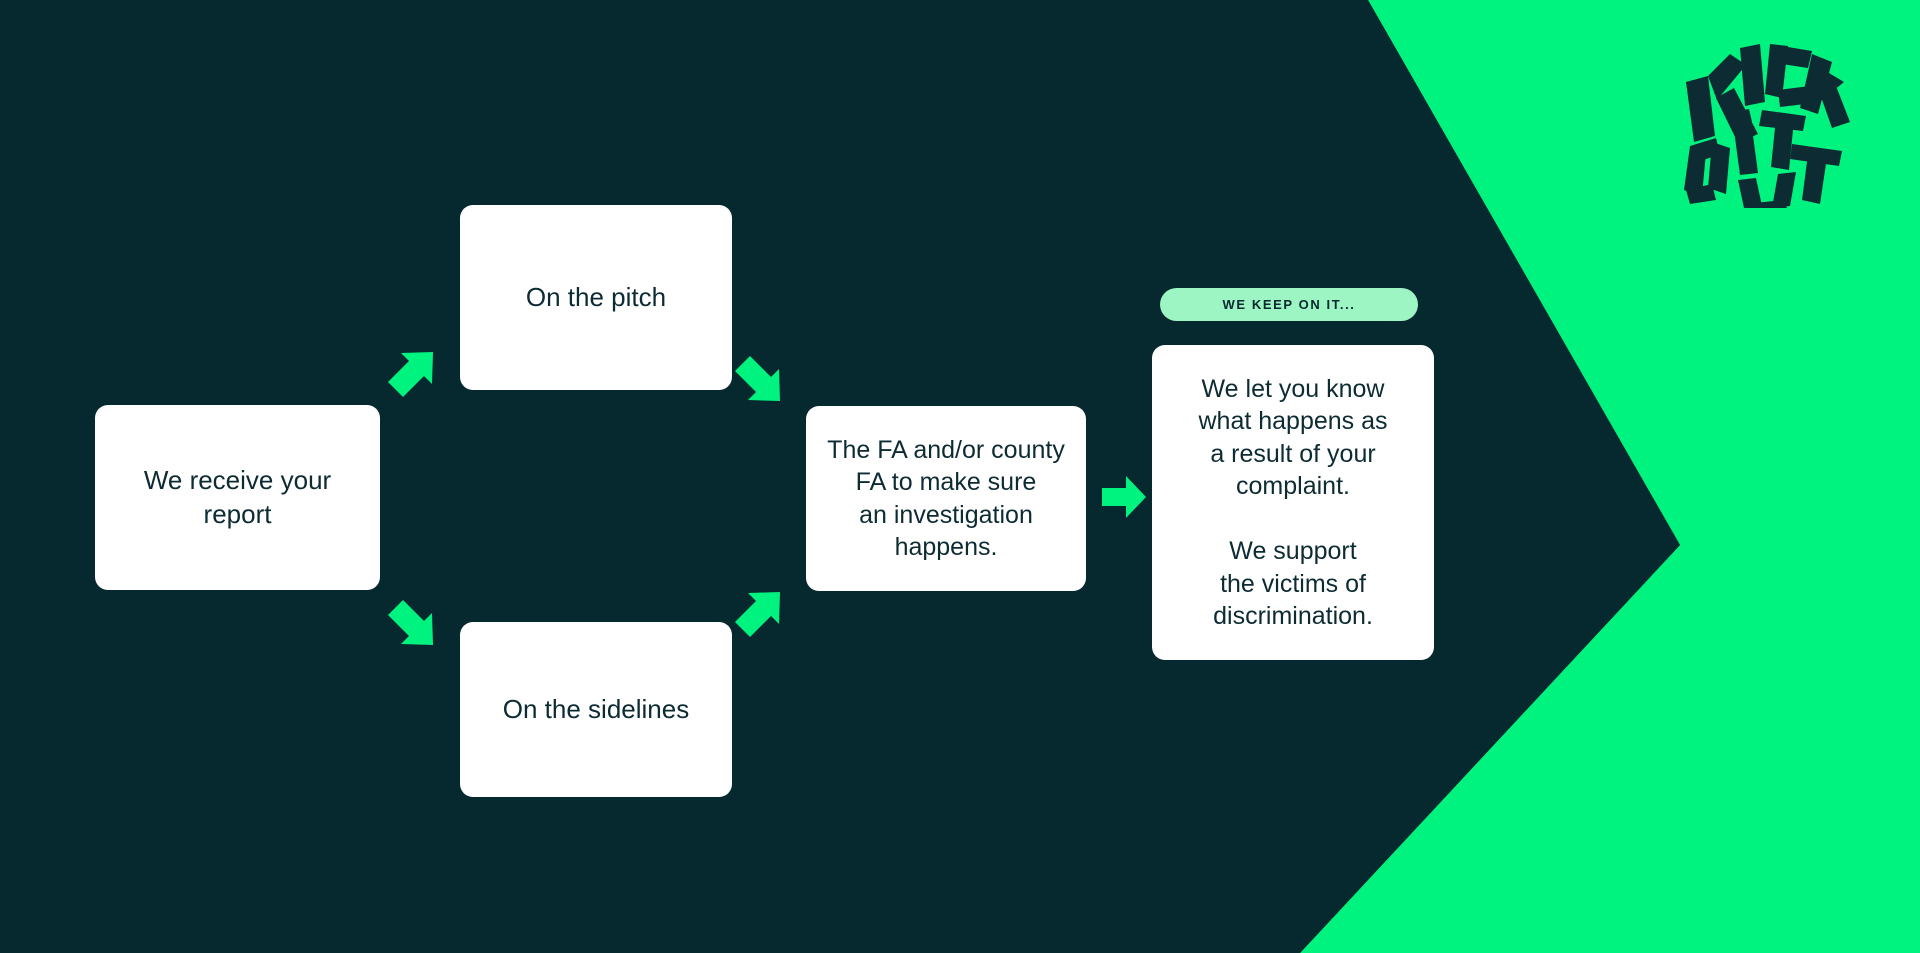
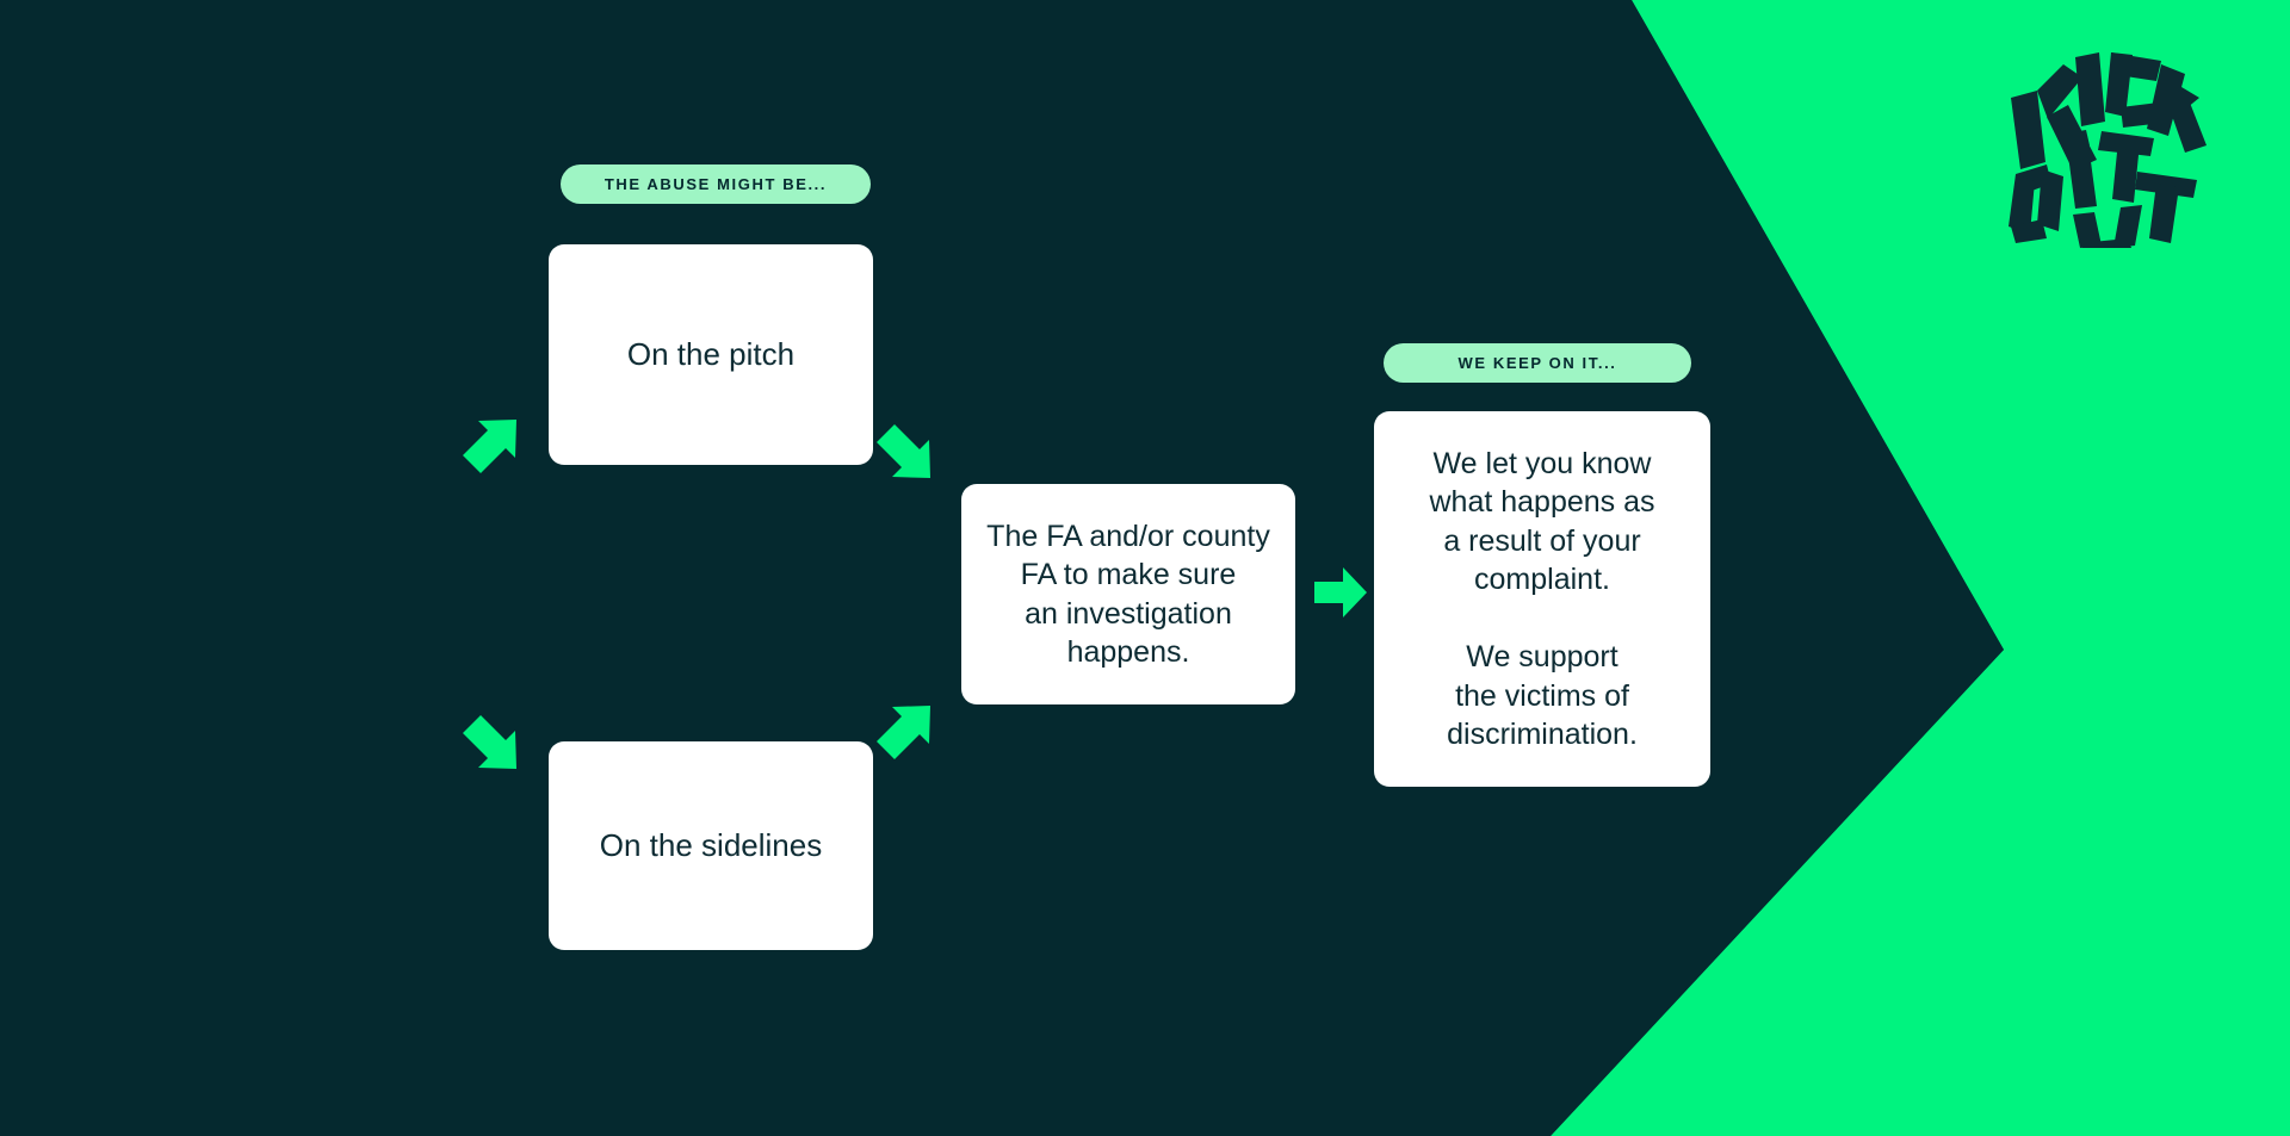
+ THE ABUSE MIGHT BE...
  WE KEEP ON IT...
- We receive your
- report
  On the pitch
  On the sidelines
  The FA and/or county
  FA to make sure
  an investigation
  happens.
  We let you know
  what happens as
  a result of your
  complaint.
  We support
  the victims of
  discrimination.
